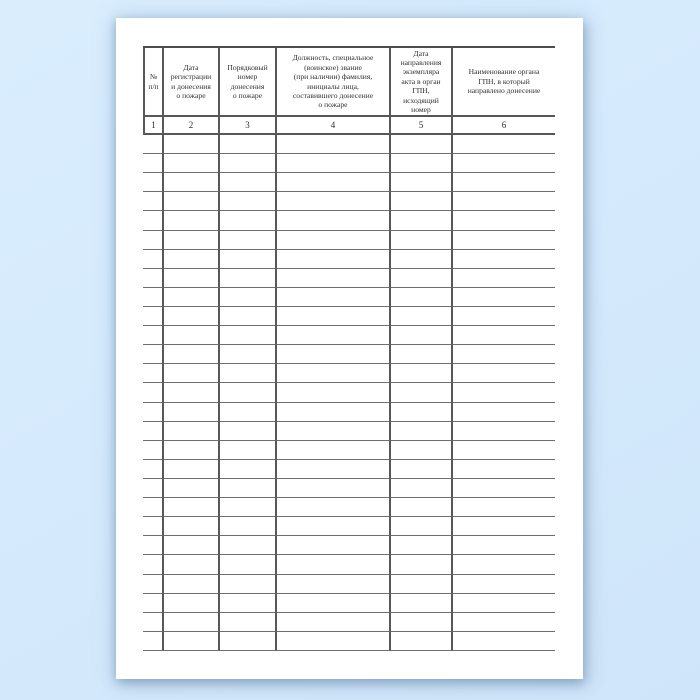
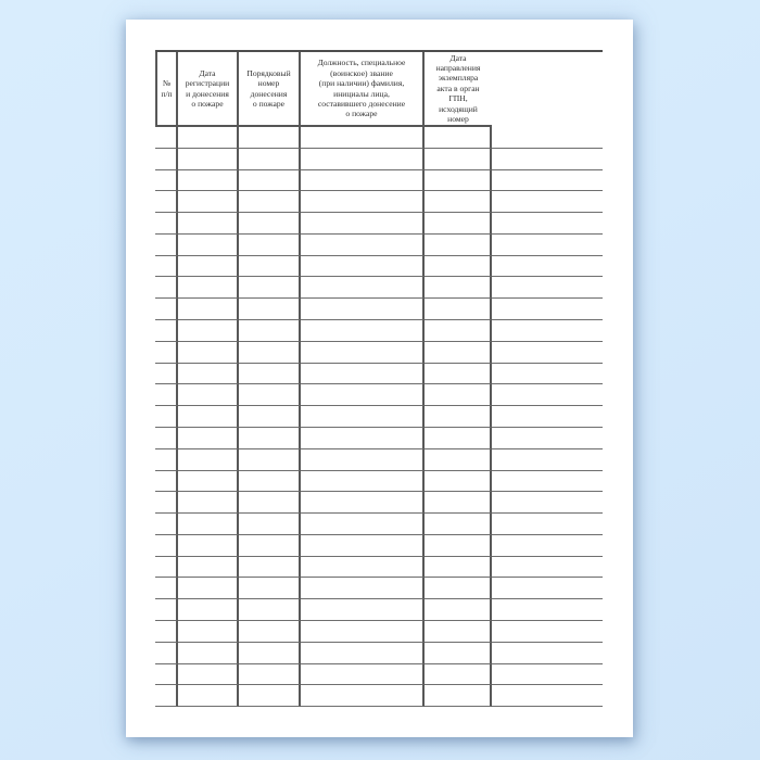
  №
  п/п
  Дата
  регистрации
  и донесения
  о пожаре
  Порядковый
  номер
  донесения
  о пожаре
  Должность, специальное
  (воинское) звание
  (при наличии) фамилия,
  инициалы лица,
  составившего донесение
  о пожаре
  Дата
  направления
  экземпляра
  акта в орган
  ГПН,
  исходящий
  номер
- Наименование органа
- ГПН, в который
- направлено донесение
- 1
- 2
- 3
- 4
- 5
- 6
